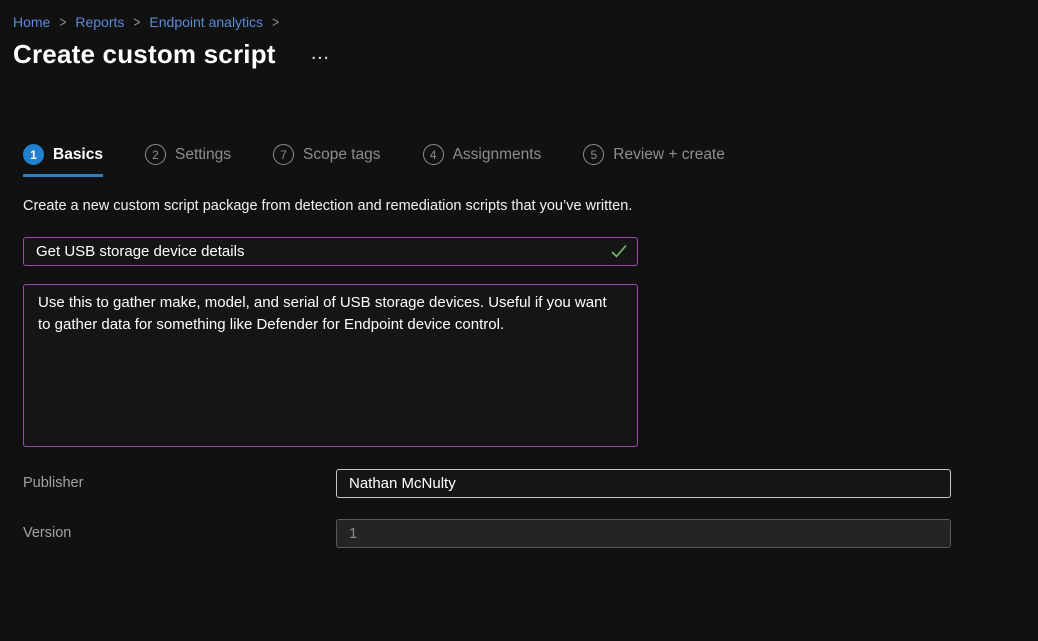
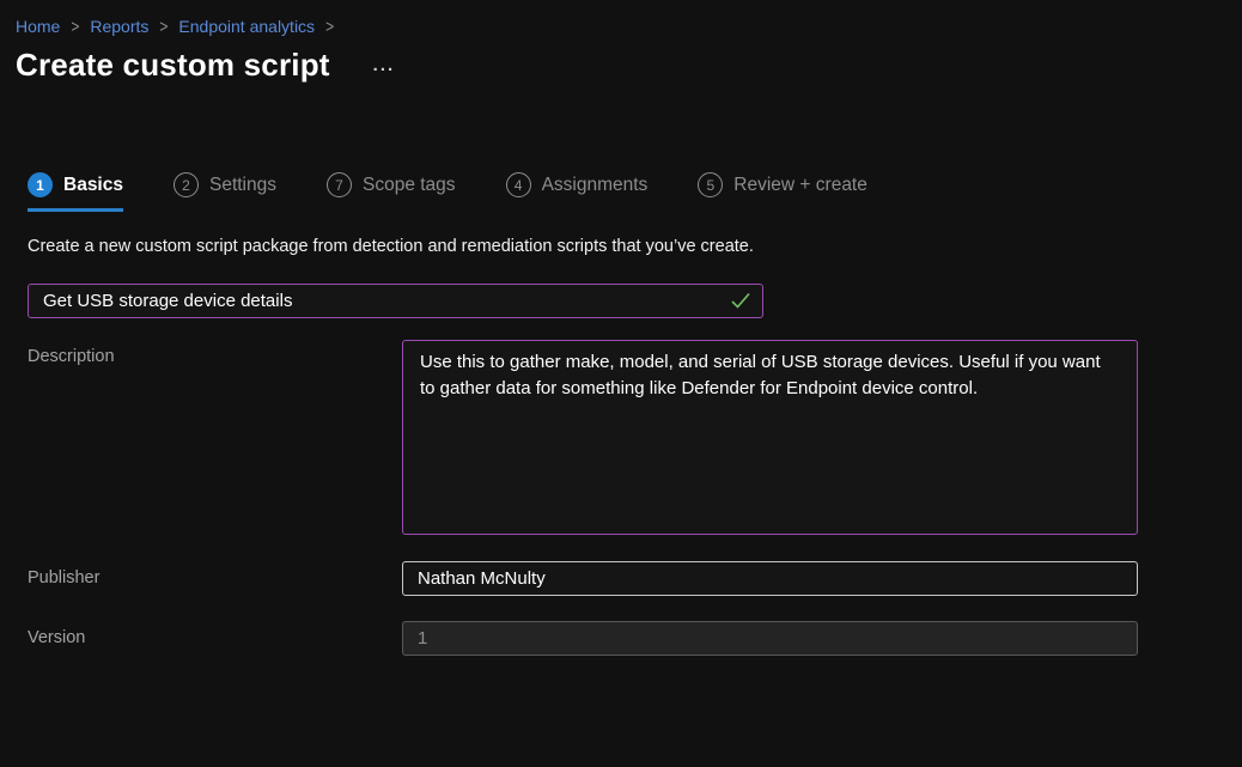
  Home
  >
  Reports
  >
  Endpoint analytics
  >
  Create custom script
  ...
  1
  Basics
  2
  Settings
  7
  Scope tags
  4
  Assignments
  5
  Review + create
- Create a new custom script package from detection and remediation scripts that you’ve written.
+ Create a new custom script package from detection and remediation scripts that you’ve create.
  Get USB storage device details
+ Description
  Publisher
  Nathan McNulty
  Version
  1
